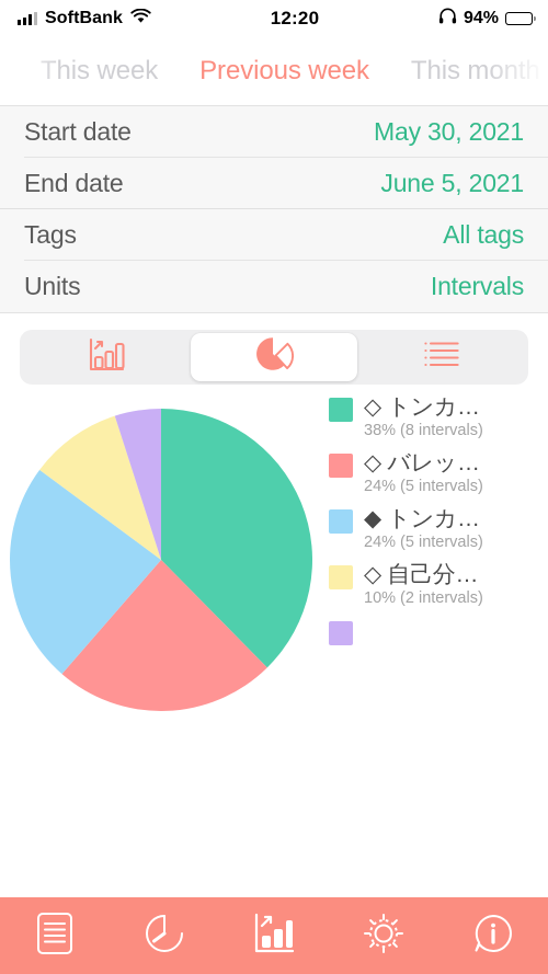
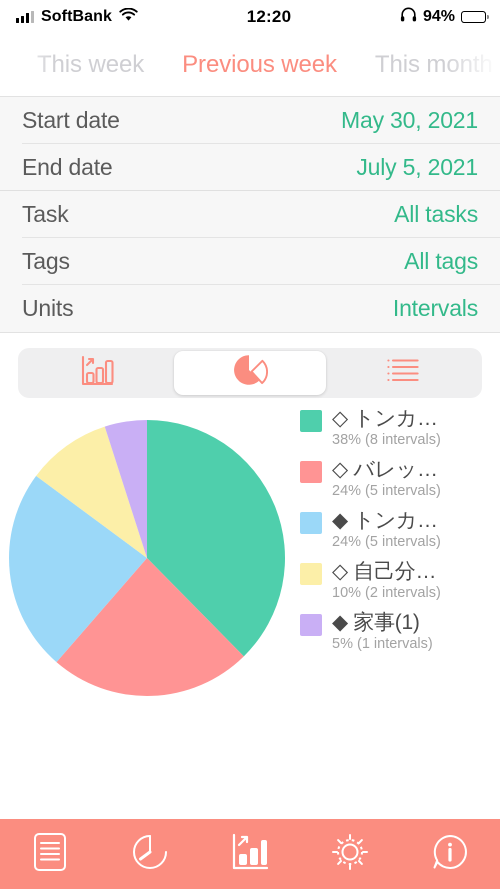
  SoftBank
  12:20
  94%
  his week
  Previous week
  Start date
  May 30, 2021
  End date
- June 5, 2021
+ July 5, 2021
+ Task
+ All tasks
  Tags
  All tags
  Units
  Intervals
  ◇ トンカ…
  38% (8 intervals)
  ◇ バレッ…
  24% (5 intervals)
  ◆ トンカ…
  24% (5 intervals)
  ◇ 自己分…
  10% (2 intervals)
+ ◆ 家事(1)
+ 5% (1 intervals)
